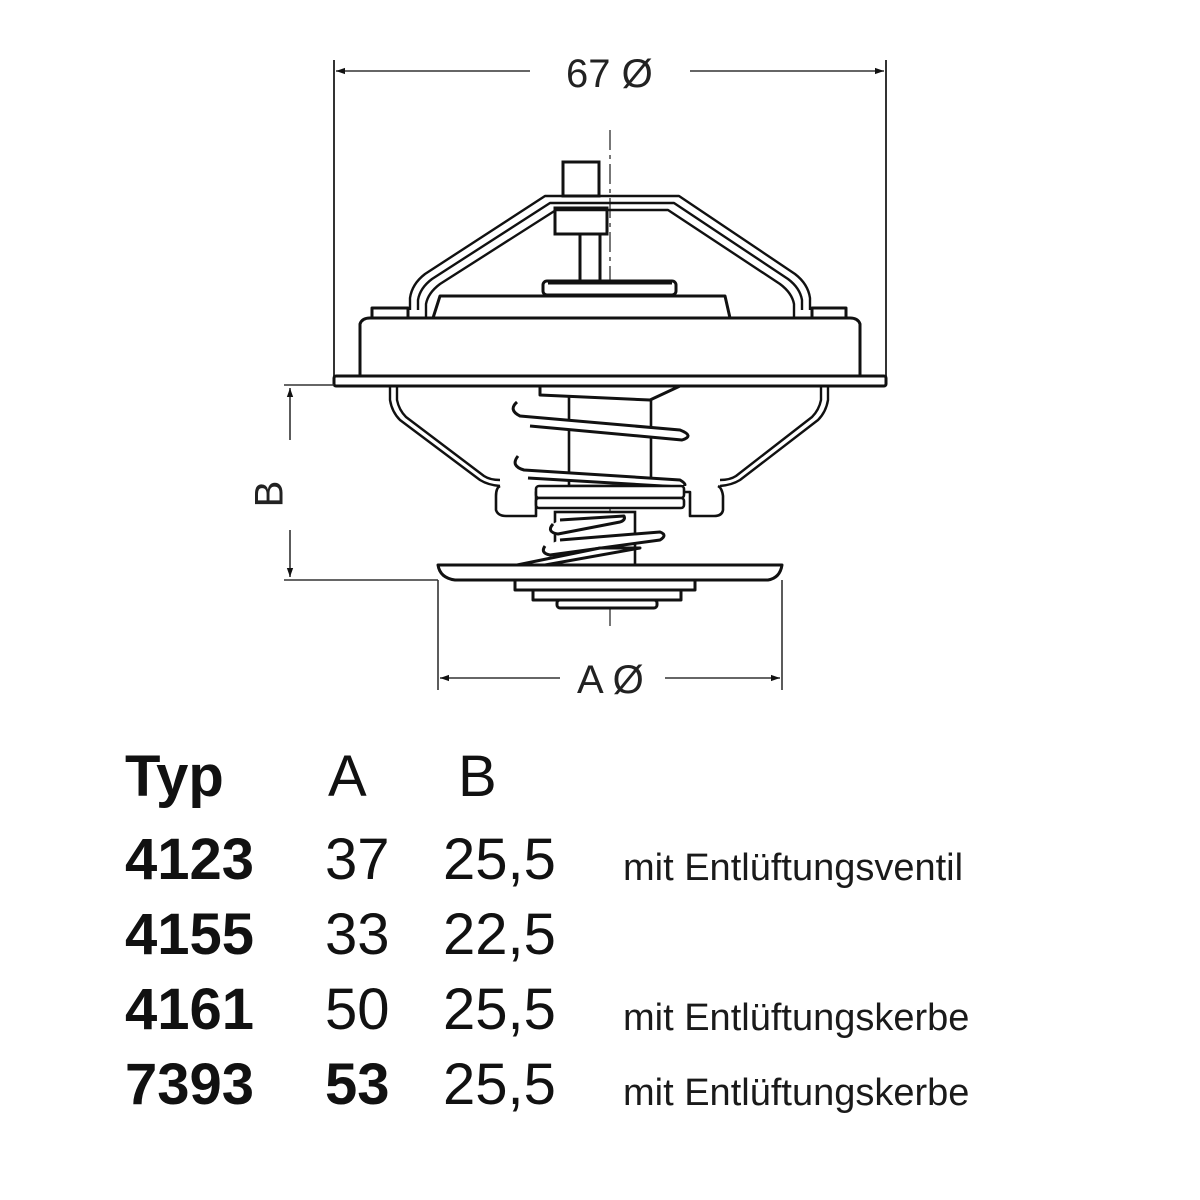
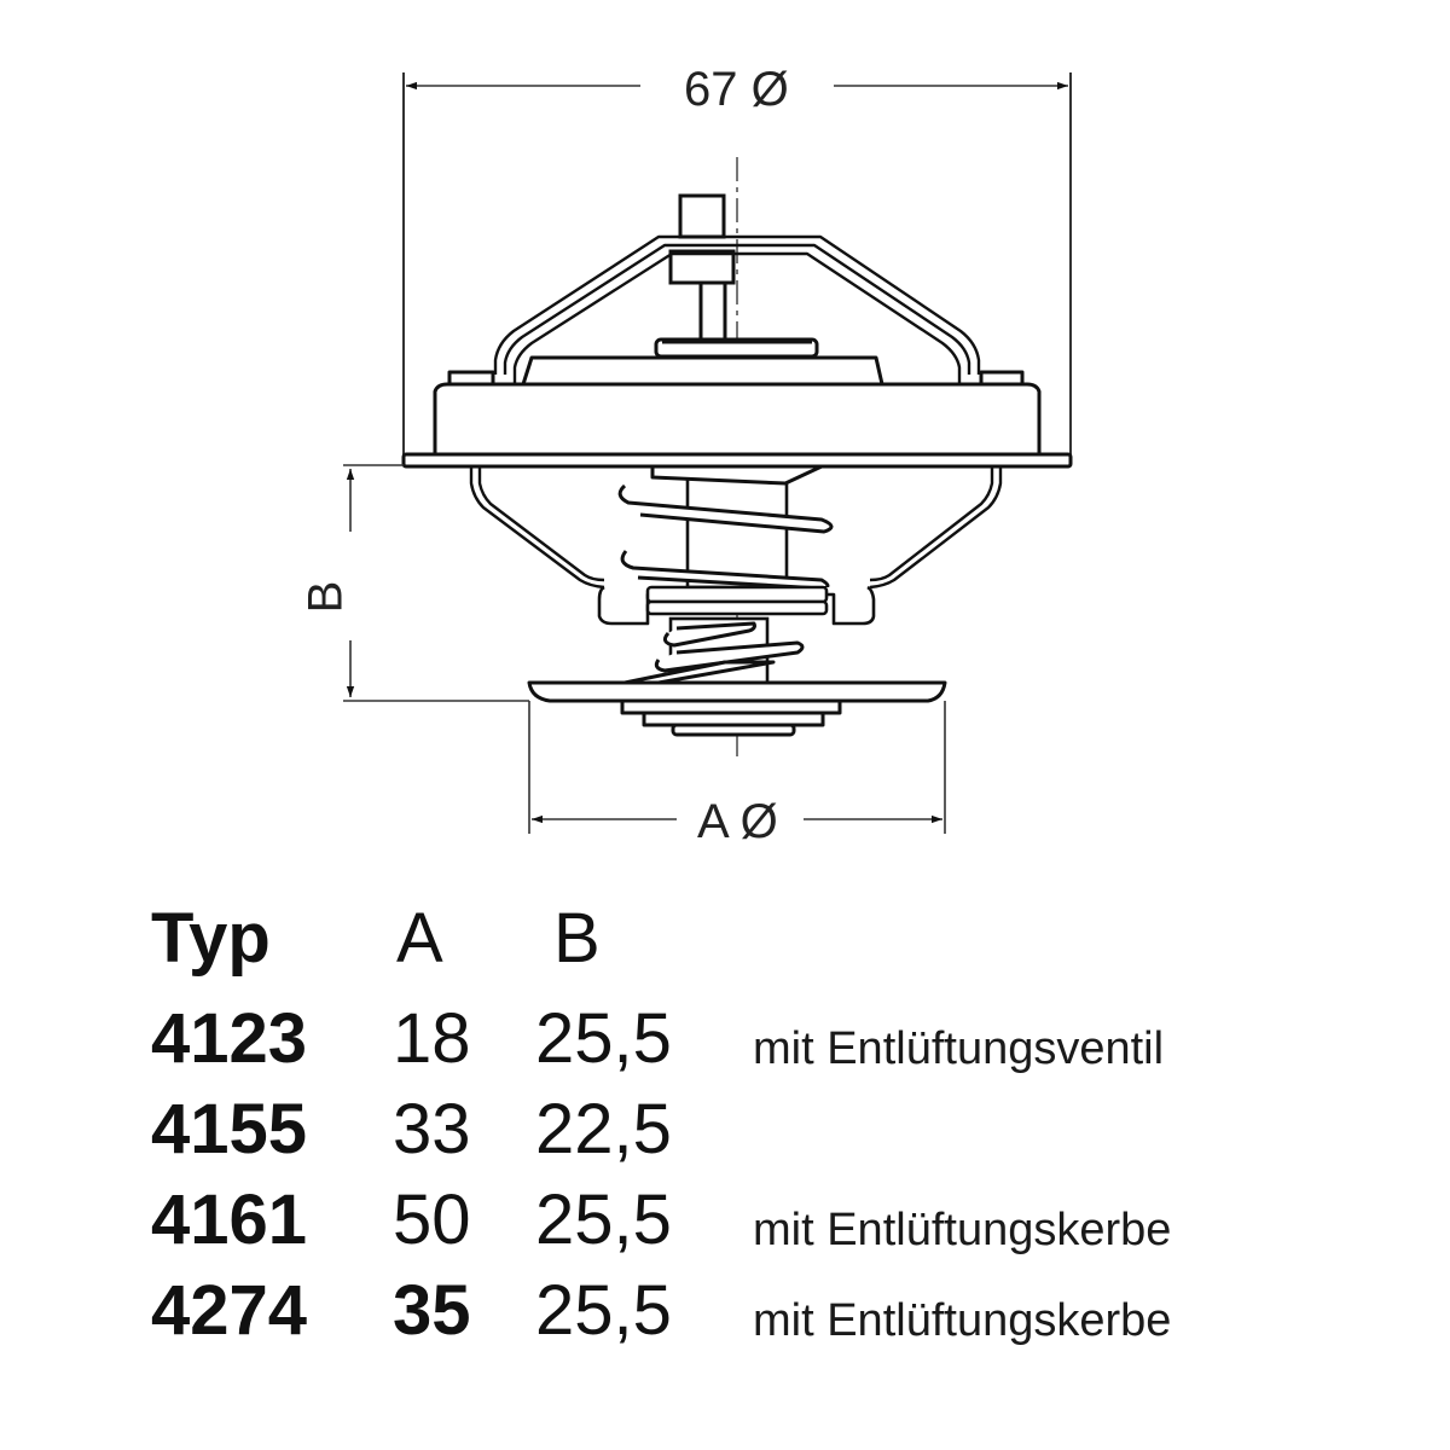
  67 Ø
  A Ø
  Typ
  A
  B
  4123
- 37
+ 18
  25,5
  mit Entlüftungsventil
  4155
  33
  22,5
  4161
  50
  25,5
  mit Entlüftungskerbe
- 7393
+ 4274
- 53
+ 35
  25,5
  mit Entlüftungskerbe
